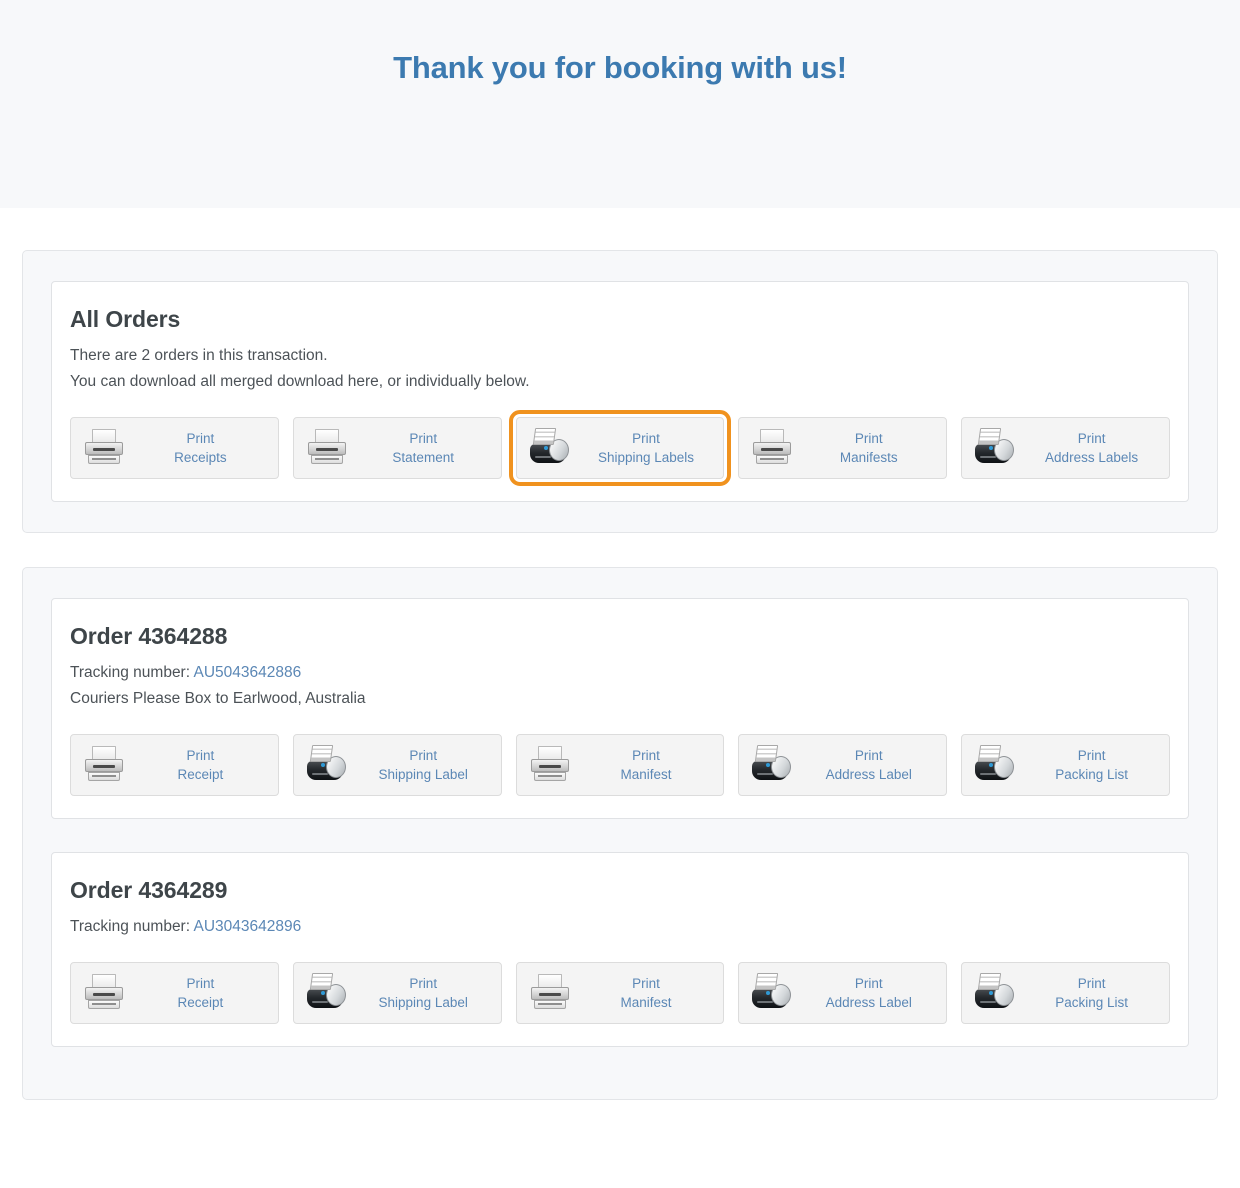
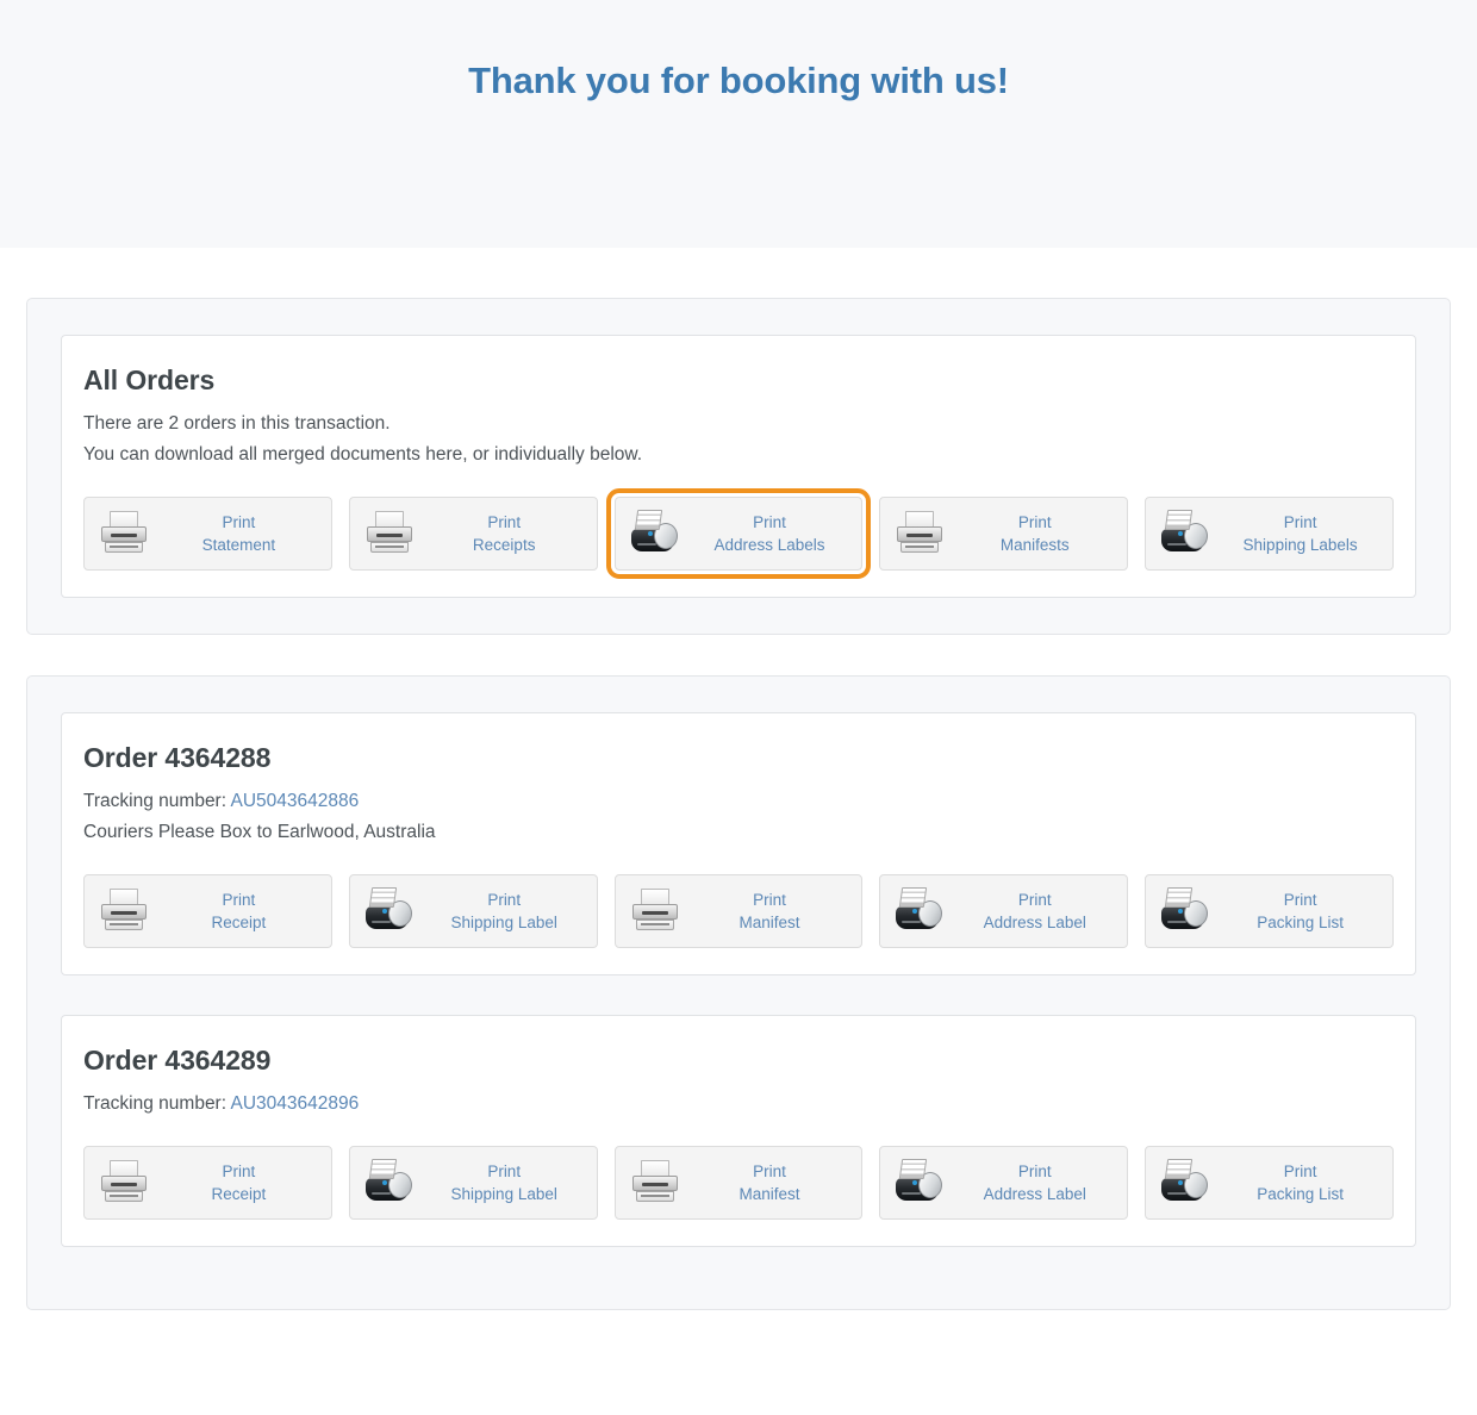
  Thank you for booking with us!
  All Orders
  There are 2 orders in this transaction.
- You can download all merged download here, or individually below.
+ You can download all merged documents here, or individually below.
  Print
- Receipts
+ Statement
  Print
- Statement
+ Receipts
  Print
- Shipping Labels
+ Address Labels
  Print
  Manifests
  Print
- Address Labels
+ Shipping Labels
  Order 4364288
  Tracking number: AU5043642886
  Couriers Please Box to Earlwood, Australia
  Print
  Receipt
  Print
  Shipping Label
  Print
  Manifest
  Print
  Address Label
  Print
  Packing List
  Order 4364289
  Tracking number: AU3043642896
  Print
  Receipt
  Print
  Shipping Label
  Print
  Manifest
  Print
  Address Label
  Print
  Packing List
